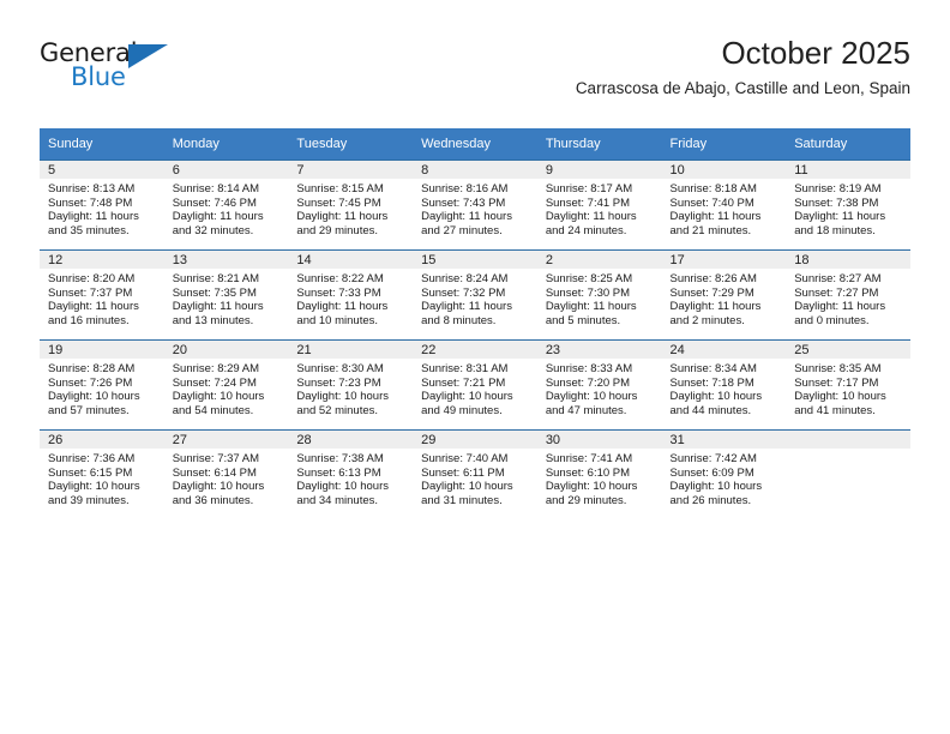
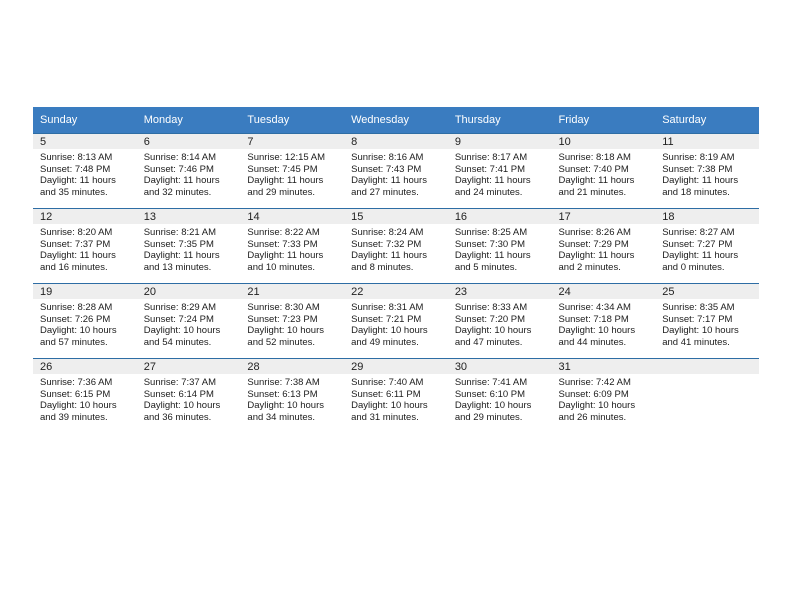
- General
- Blue
- October 2025
- Carrascosa de Abajo, Castille and Leon, Spain
  Sunday	Monday	Tuesday	Wednesday	Thursday	Friday	Saturday
- 5Sunrise: 8:13 AMSunset: 7:48 PMDaylight: 11 hoursand 35 minutes.	6Sunrise: 8:14 AMSunset: 7:46 PMDaylight: 11 hoursand 32 minutes.	7Sunrise: 8:15 AMSunset: 7:45 PMDaylight: 11 hoursand 29 minutes.	8Sunrise: 8:16 AMSunset: 7:43 PMDaylight: 11 hoursand 27 minutes.	9Sunrise: 8:17 AMSunset: 7:41 PMDaylight: 11 hoursand 24 minutes.	10Sunrise: 8:18 AMSunset: 7:40 PMDaylight: 11 hoursand 21 minutes.	11Sunrise: 8:19 AMSunset: 7:38 PMDaylight: 11 hoursand 18 minutes.
+ 5Sunrise: 8:13 AMSunset: 7:48 PMDaylight: 11 hoursand 35 minutes.	6Sunrise: 8:14 AMSunset: 7:46 PMDaylight: 11 hoursand 32 minutes.	7Sunrise: 12:15 AMSunset: 7:45 PMDaylight: 11 hoursand 29 minutes.	8Sunrise: 8:16 AMSunset: 7:43 PMDaylight: 11 hoursand 27 minutes.	9Sunrise: 8:17 AMSunset: 7:41 PMDaylight: 11 hoursand 24 minutes.	10Sunrise: 8:18 AMSunset: 7:40 PMDaylight: 11 hoursand 21 minutes.	11Sunrise: 8:19 AMSunset: 7:38 PMDaylight: 11 hoursand 18 minutes.
- 12Sunrise: 8:20 AMSunset: 7:37 PMDaylight: 11 hoursand 16 minutes.	13Sunrise: 8:21 AMSunset: 7:35 PMDaylight: 11 hoursand 13 minutes.	14Sunrise: 8:22 AMSunset: 7:33 PMDaylight: 11 hoursand 10 minutes.	15Sunrise: 8:24 AMSunset: 7:32 PMDaylight: 11 hoursand 8 minutes.	2Sunrise: 8:25 AMSunset: 7:30 PMDaylight: 11 hoursand 5 minutes.	17Sunrise: 8:26 AMSunset: 7:29 PMDaylight: 11 hoursand 2 minutes.	18Sunrise: 8:27 AMSunset: 7:27 PMDaylight: 11 hoursand 0 minutes.
+ 12Sunrise: 8:20 AMSunset: 7:37 PMDaylight: 11 hoursand 16 minutes.	13Sunrise: 8:21 AMSunset: 7:35 PMDaylight: 11 hoursand 13 minutes.	14Sunrise: 8:22 AMSunset: 7:33 PMDaylight: 11 hoursand 10 minutes.	15Sunrise: 8:24 AMSunset: 7:32 PMDaylight: 11 hoursand 8 minutes.	16Sunrise: 8:25 AMSunset: 7:30 PMDaylight: 11 hoursand 5 minutes.	17Sunrise: 8:26 AMSunset: 7:29 PMDaylight: 11 hoursand 2 minutes.	18Sunrise: 8:27 AMSunset: 7:27 PMDaylight: 11 hoursand 0 minutes.
- 19Sunrise: 8:28 AMSunset: 7:26 PMDaylight: 10 hoursand 57 minutes.	20Sunrise: 8:29 AMSunset: 7:24 PMDaylight: 10 hoursand 54 minutes.	21Sunrise: 8:30 AMSunset: 7:23 PMDaylight: 10 hoursand 52 minutes.	22Sunrise: 8:31 AMSunset: 7:21 PMDaylight: 10 hoursand 49 minutes.	23Sunrise: 8:33 AMSunset: 7:20 PMDaylight: 10 hoursand 47 minutes.	24Sunrise: 8:34 AMSunset: 7:18 PMDaylight: 10 hoursand 44 minutes.	25Sunrise: 8:35 AMSunset: 7:17 PMDaylight: 10 hoursand 41 minutes.
+ 19Sunrise: 8:28 AMSunset: 7:26 PMDaylight: 10 hoursand 57 minutes.	20Sunrise: 8:29 AMSunset: 7:24 PMDaylight: 10 hoursand 54 minutes.	21Sunrise: 8:30 AMSunset: 7:23 PMDaylight: 10 hoursand 52 minutes.	22Sunrise: 8:31 AMSunset: 7:21 PMDaylight: 10 hoursand 49 minutes.	23Sunrise: 8:33 AMSunset: 7:20 PMDaylight: 10 hoursand 47 minutes.	24Sunrise: 4:34 AMSunset: 7:18 PMDaylight: 10 hoursand 44 minutes.	25Sunrise: 8:35 AMSunset: 7:17 PMDaylight: 10 hoursand 41 minutes.
  26Sunrise: 7:36 AMSunset: 6:15 PMDaylight: 10 hoursand 39 minutes.	27Sunrise: 7:37 AMSunset: 6:14 PMDaylight: 10 hoursand 36 minutes.	28Sunrise: 7:38 AMSunset: 6:13 PMDaylight: 10 hoursand 34 minutes.	29Sunrise: 7:40 AMSunset: 6:11 PMDaylight: 10 hoursand 31 minutes.	30Sunrise: 7:41 AMSunset: 6:10 PMDaylight: 10 hoursand 29 minutes.	31Sunrise: 7:42 AMSunset: 6:09 PMDaylight: 10 hoursand 26 minutes.
